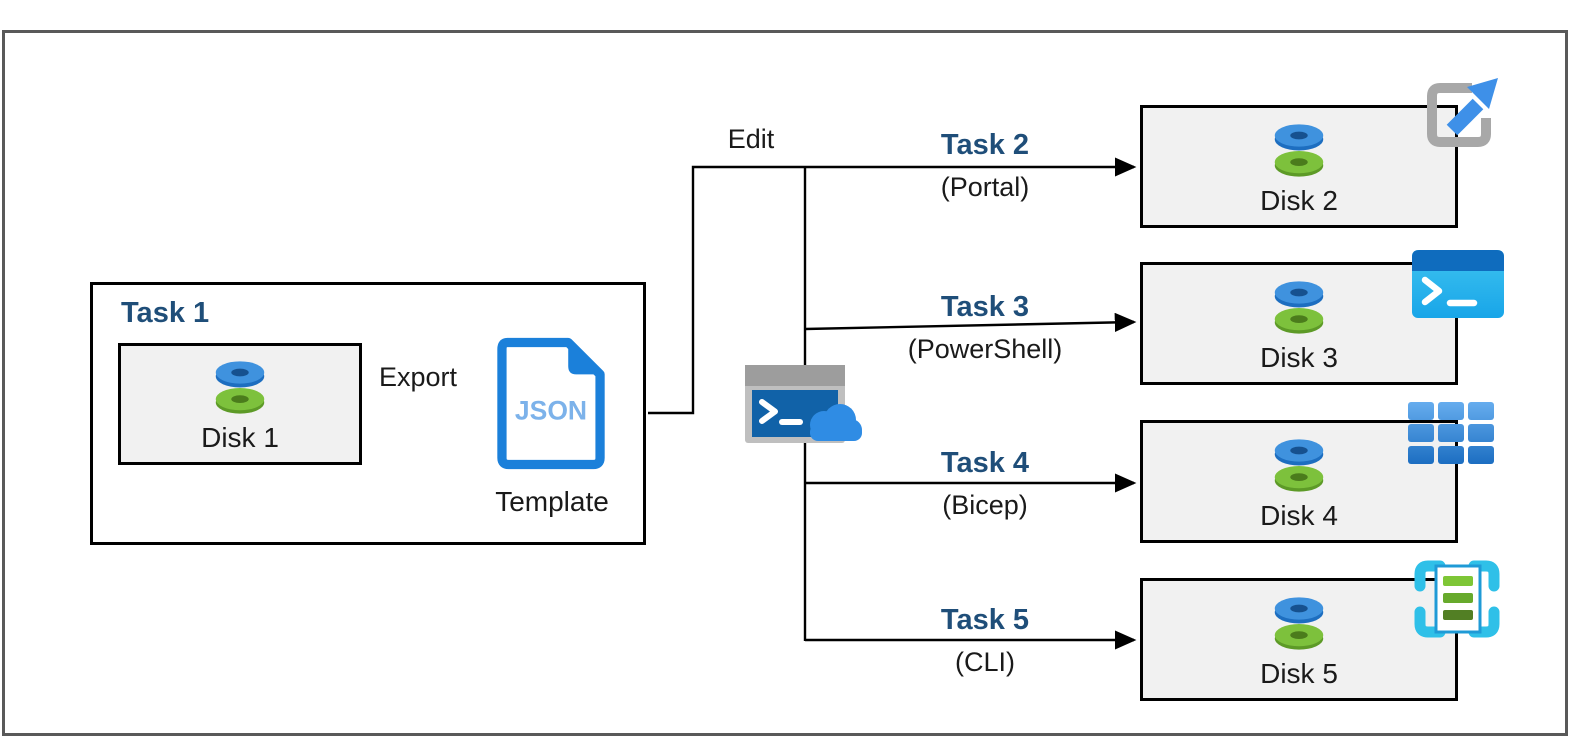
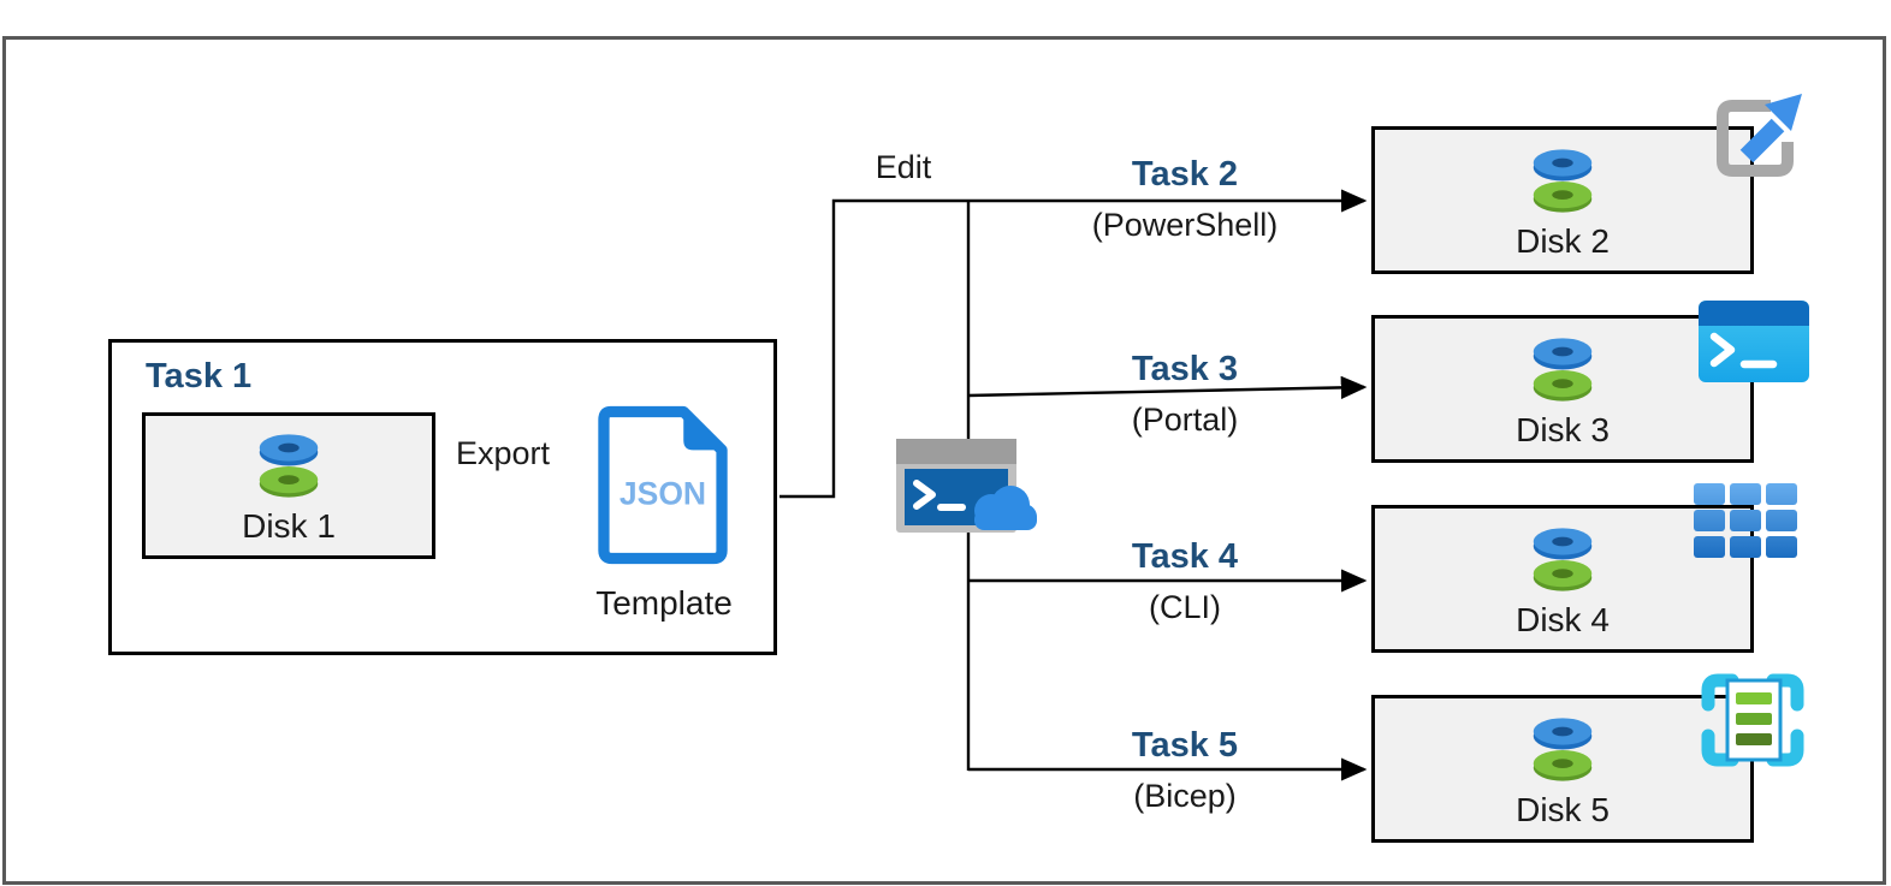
  Task 1
  Disk 1
  Export
  JSON
  Template
  Edit
  Task 2
- (Portal)
+ (PowerShell)
  Task 3
- (PowerShell)
+ (Portal)
  Task 4
- (Bicep)
+ (CLI)
  Task 5
- (CLI)
+ (Bicep)
  Disk 2
  Disk 3
  Disk 4
  Disk 5
